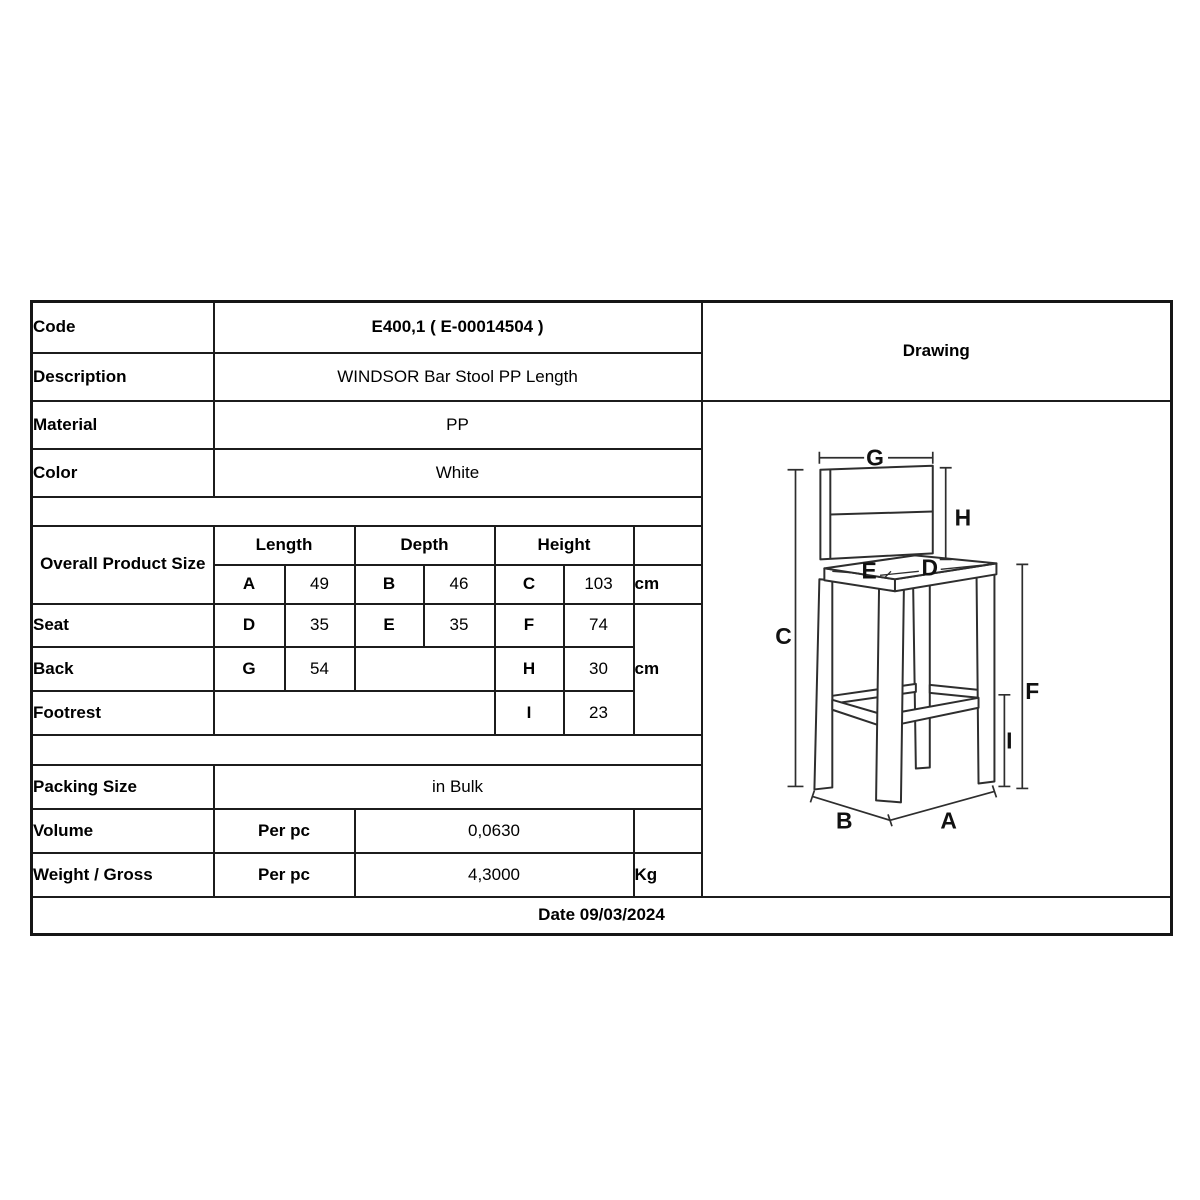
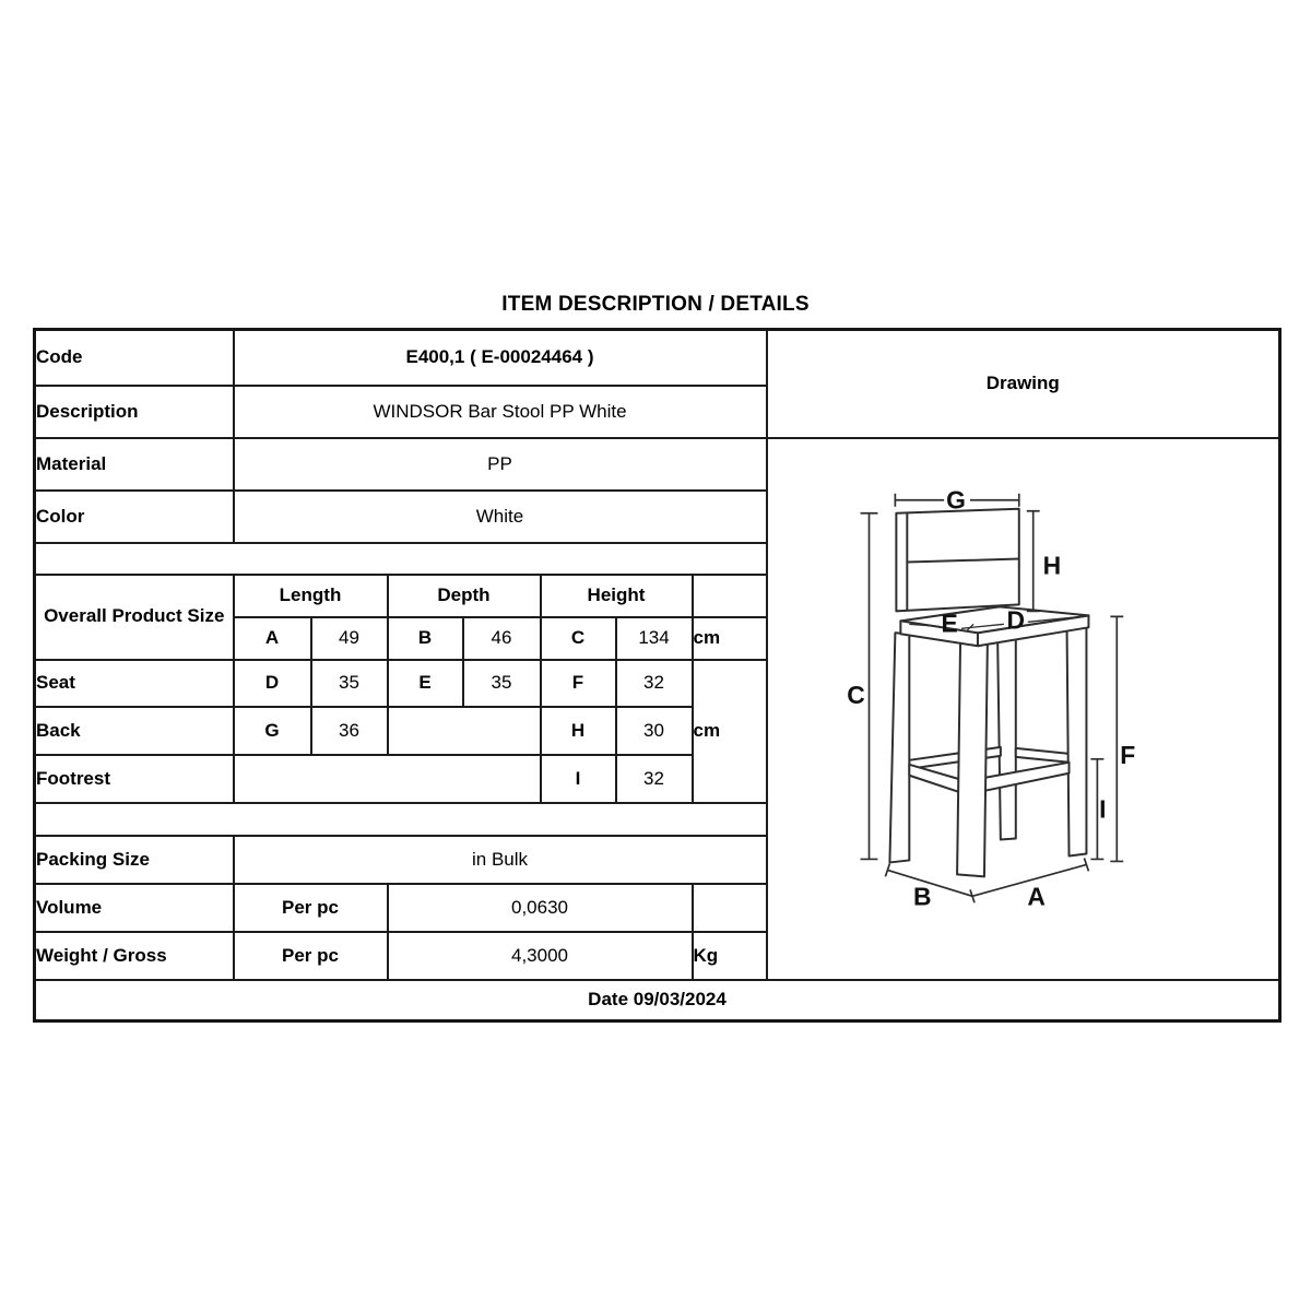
+ ITEM DESCRIPTION / DETAILS
- Code	E400,1 ( E-00014504 )	Drawing
+ Code	E400,1 ( E-00024464 )	Drawing
- Description	WINDSOR Bar Stool PP Length
+ Description	WINDSOR Bar Stool PP White
  Material	PP	G H C E D F I A B
  Color	White
  Overall Product Size	Length	Depth	Height
- A	49	B	46	C	103	cm
+ A	49	B	46	C	134	cm
- Seat	D	35	E	35	F	74	cm
+ Seat	D	35	E	35	F	32	cm
- Back	G	54		H	30
+ Back	G	36		H	30
- Footrest		I	23
+ Footrest		I	32
  Packing Size	in Bulk
  Volume	Per pc	0,0630
  Weight / Gross	Per pc	4,3000	Kg
  Date 09/03/2024
